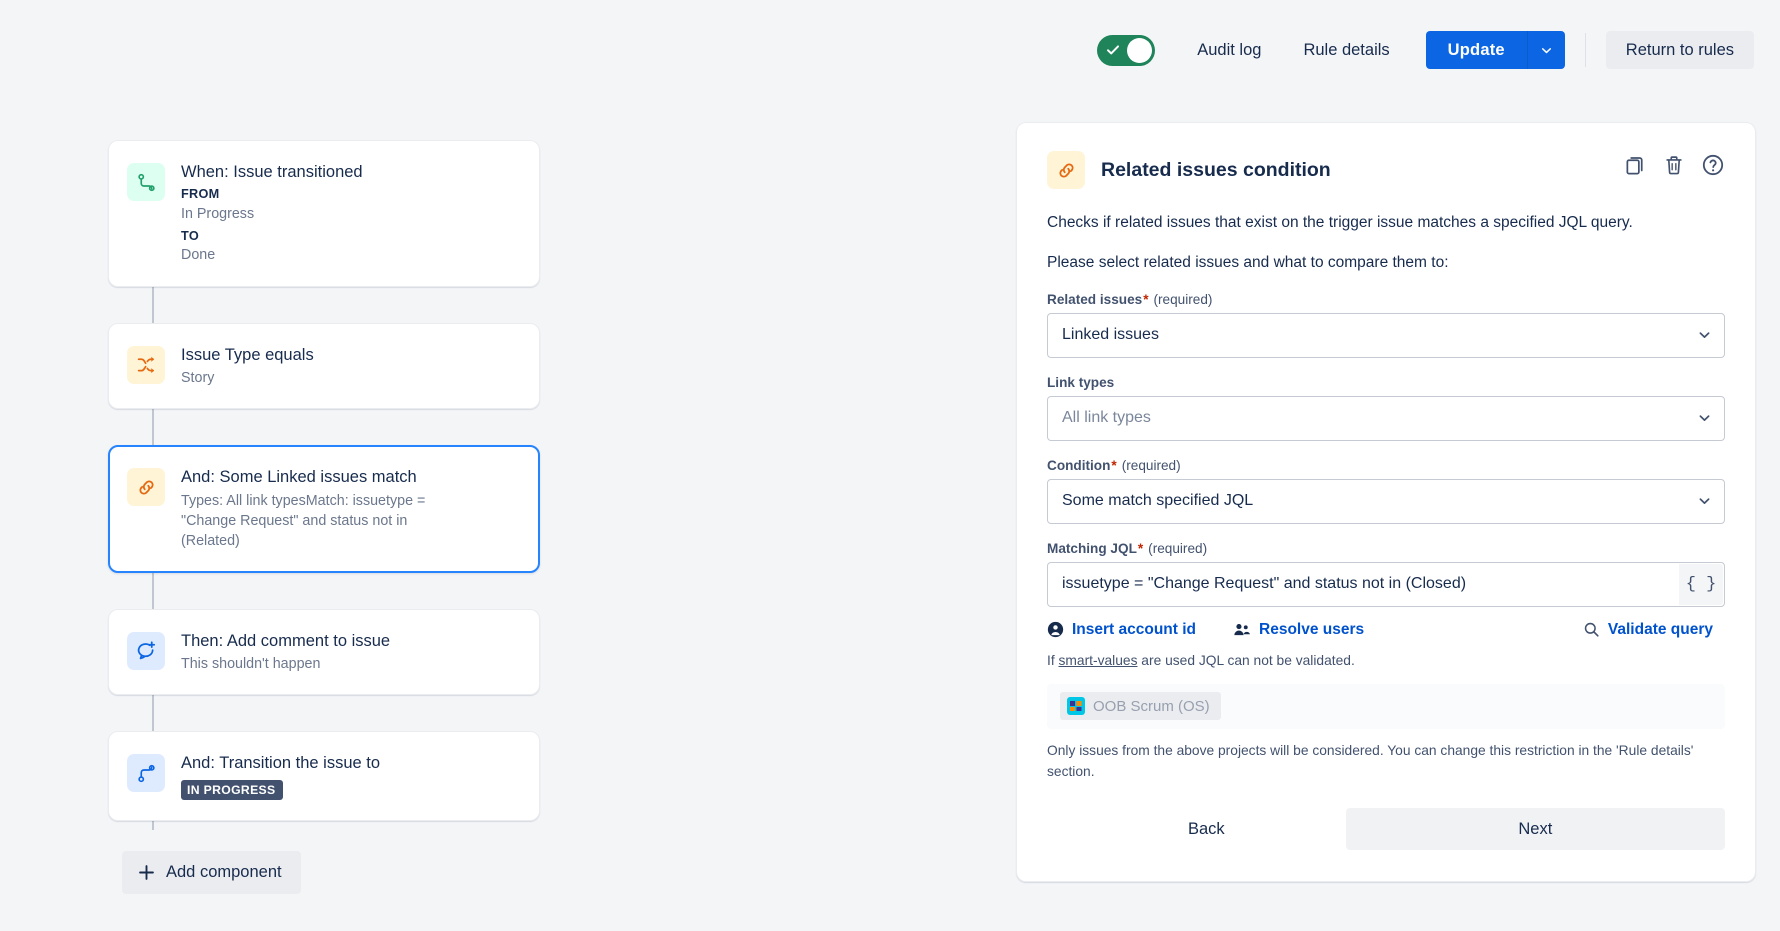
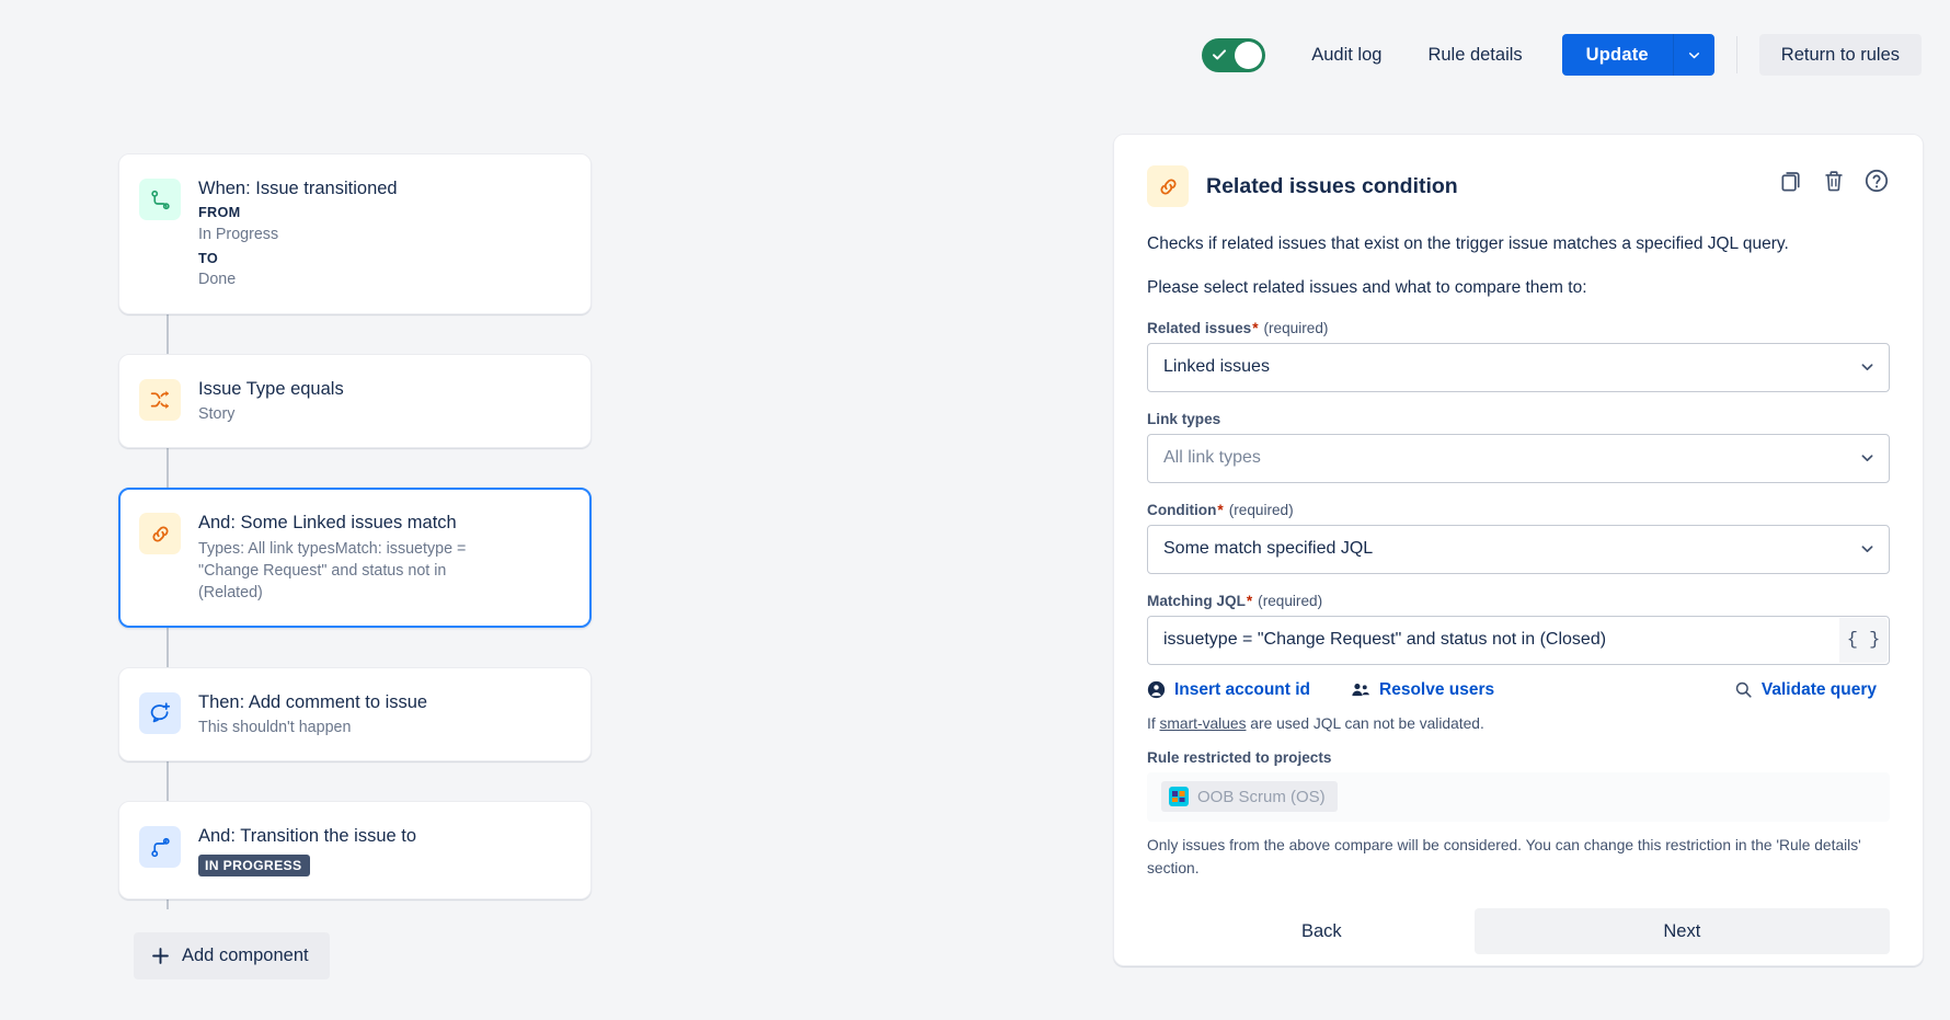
  Audit log
  Rule details
  Update
  Return to rules
  When: Issue transitioned
  FROM
  In Progress
  TO
  Done
  Issue Type equals
  Story
  And: Some Linked issues match
  Types: All link typesMatch: issuetype = "Change Request" and status not in (Related)
  Then: Add comment to issue
  This shouldn't happen
  And: Transition the issue to
  IN PROGRESS
  Add component
  Related issues condition
  Checks if related issues that exist on the trigger issue matches a specified JQL query.
  Please select related issues and what to compare them to:
  Related issues
  *
  (required)
  Linked issues
  Link types
  All link types
  Condition
  *
  (required)
  Some match specified JQL
  Matching JQL
  *
  (required)
  issuetype = "Change Request" and status not in (Closed)
  { }
  Insert account id
  Resolve users
  Validate query
  If smart-values are used JQL can not be validated.
+ Rule restricted to projects
  OOB Scrum (OS)
- Only issues from the above projects will be considered. You can change this restriction in the 'Rule details' section.
+ Only issues from the above compare will be considered. You can change this restriction in the 'Rule details' section.
  Back
  Next
